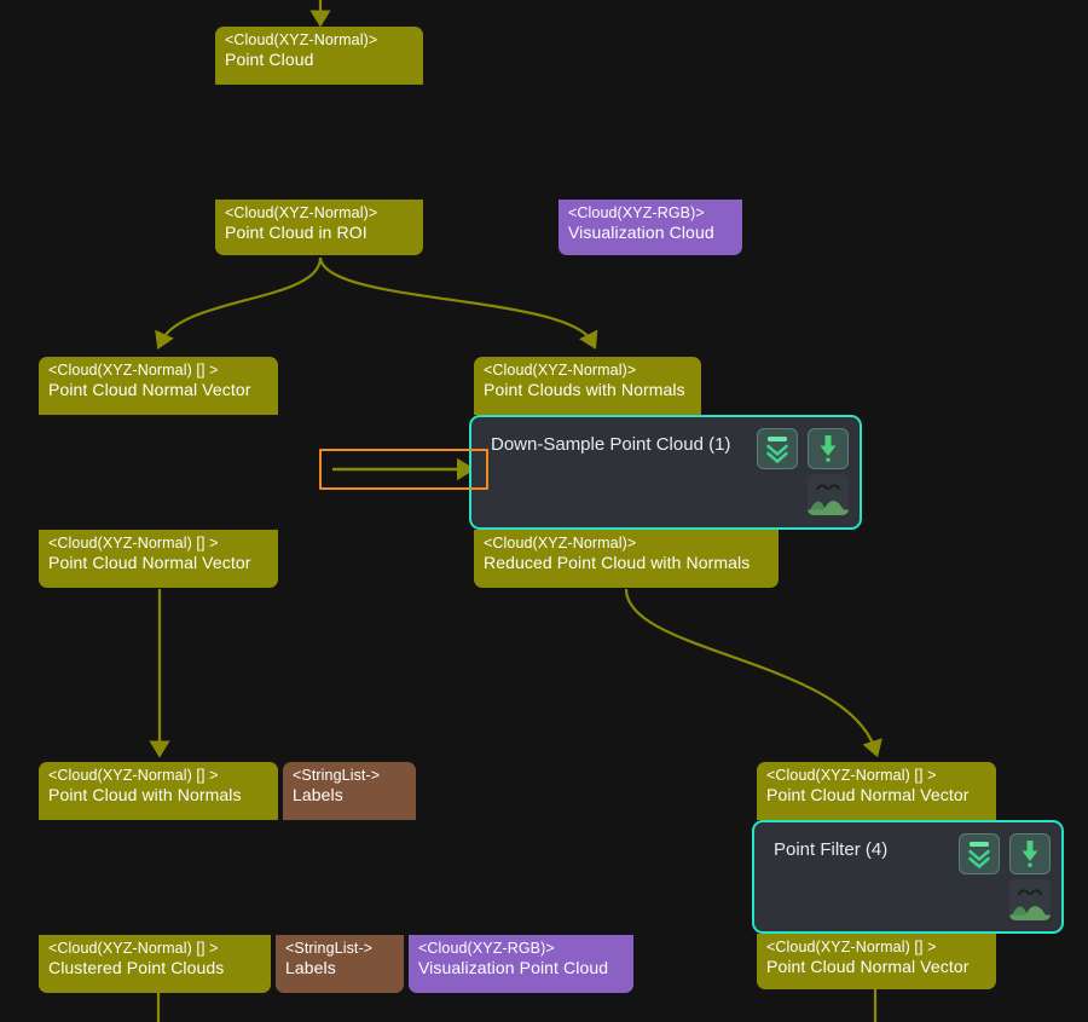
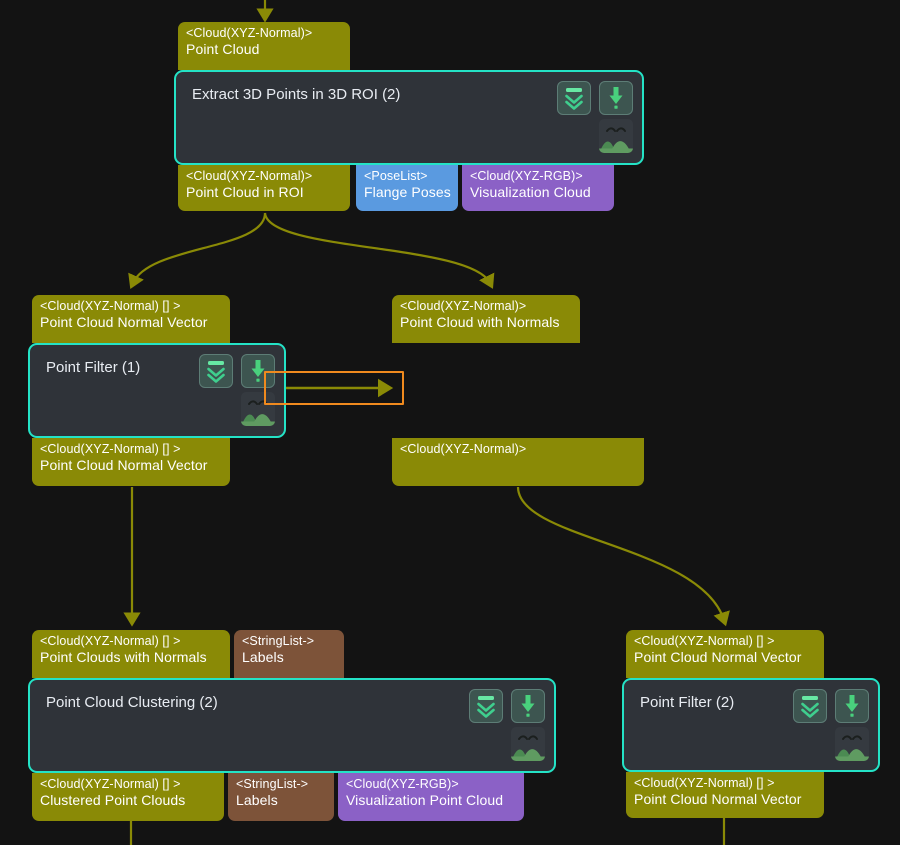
  <Cloud(XYZ-Normal)>
  Point Cloud
+ Extract 3D Points in 3D ROI (2)
  <Cloud(XYZ-Normal)>
  Point Cloud in ROI
+ <PoseList>
+ Flange Poses
  <Cloud(XYZ-RGB)>
  Visualization Cloud
  <Cloud(XYZ-Normal) [] >
  Point Cloud Normal Vector
+ Point Filter (1)
  <Cloud(XYZ-Normal) [] >
  Point Cloud Normal Vector
  <Cloud(XYZ-Normal)>
- Point Clouds with Normals
+ Point Cloud with Normals
- Down-Sample Point Cloud (1)
  <Cloud(XYZ-Normal)>
- Reduced Point Cloud with Normals
  <Cloud(XYZ-Normal) [] >
- Point Cloud with Normals
+ Point Clouds with Normals
  <StringList->
  Labels
+ Point Cloud Clustering (2)
  <Cloud(XYZ-Normal) [] >
  Clustered Point Clouds
  <StringList->
  Labels
  <Cloud(XYZ-RGB)>
  Visualization Point Cloud
  <Cloud(XYZ-Normal) [] >
  Point Cloud Normal Vector
- Point Filter (4)
+ Point Filter (2)
  <Cloud(XYZ-Normal) [] >
  Point Cloud Normal Vector
